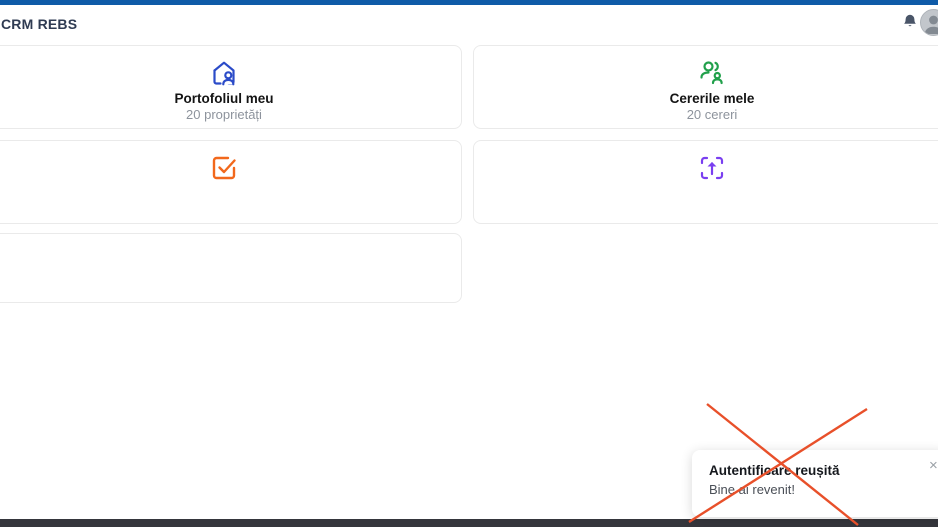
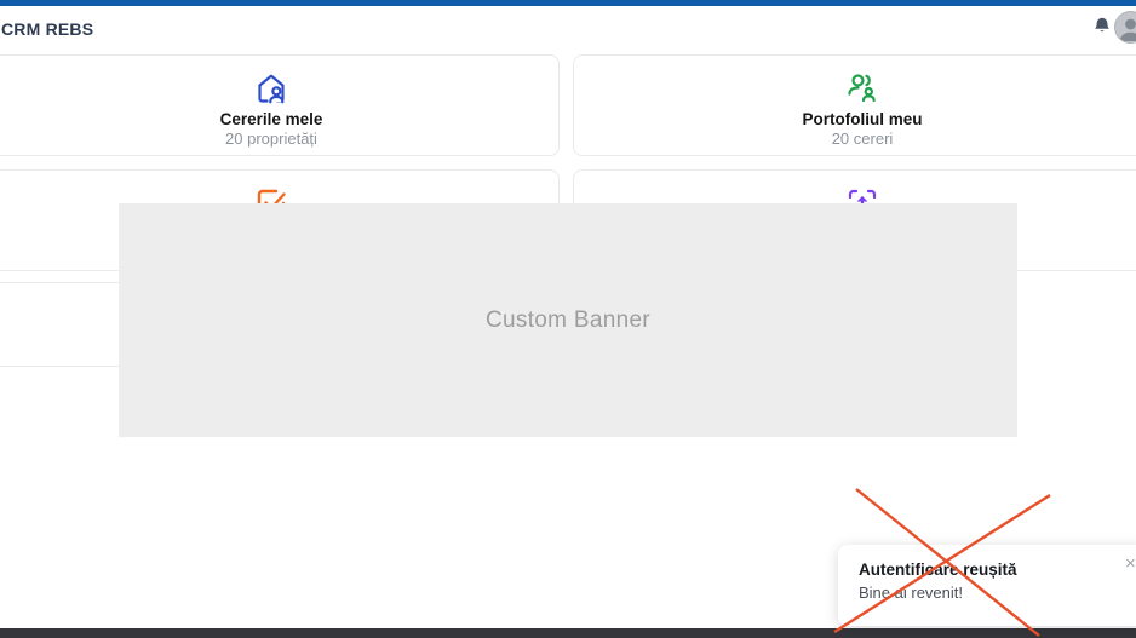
  CRM REBS
- Portofoliul meu
+ Cererile mele
  20 proprietăți
- Cererile mele
+ Portofoliul meu
  20 cereri
+ Custom Banner
  Autentificare reușită
  Binei revenit!
  ×
